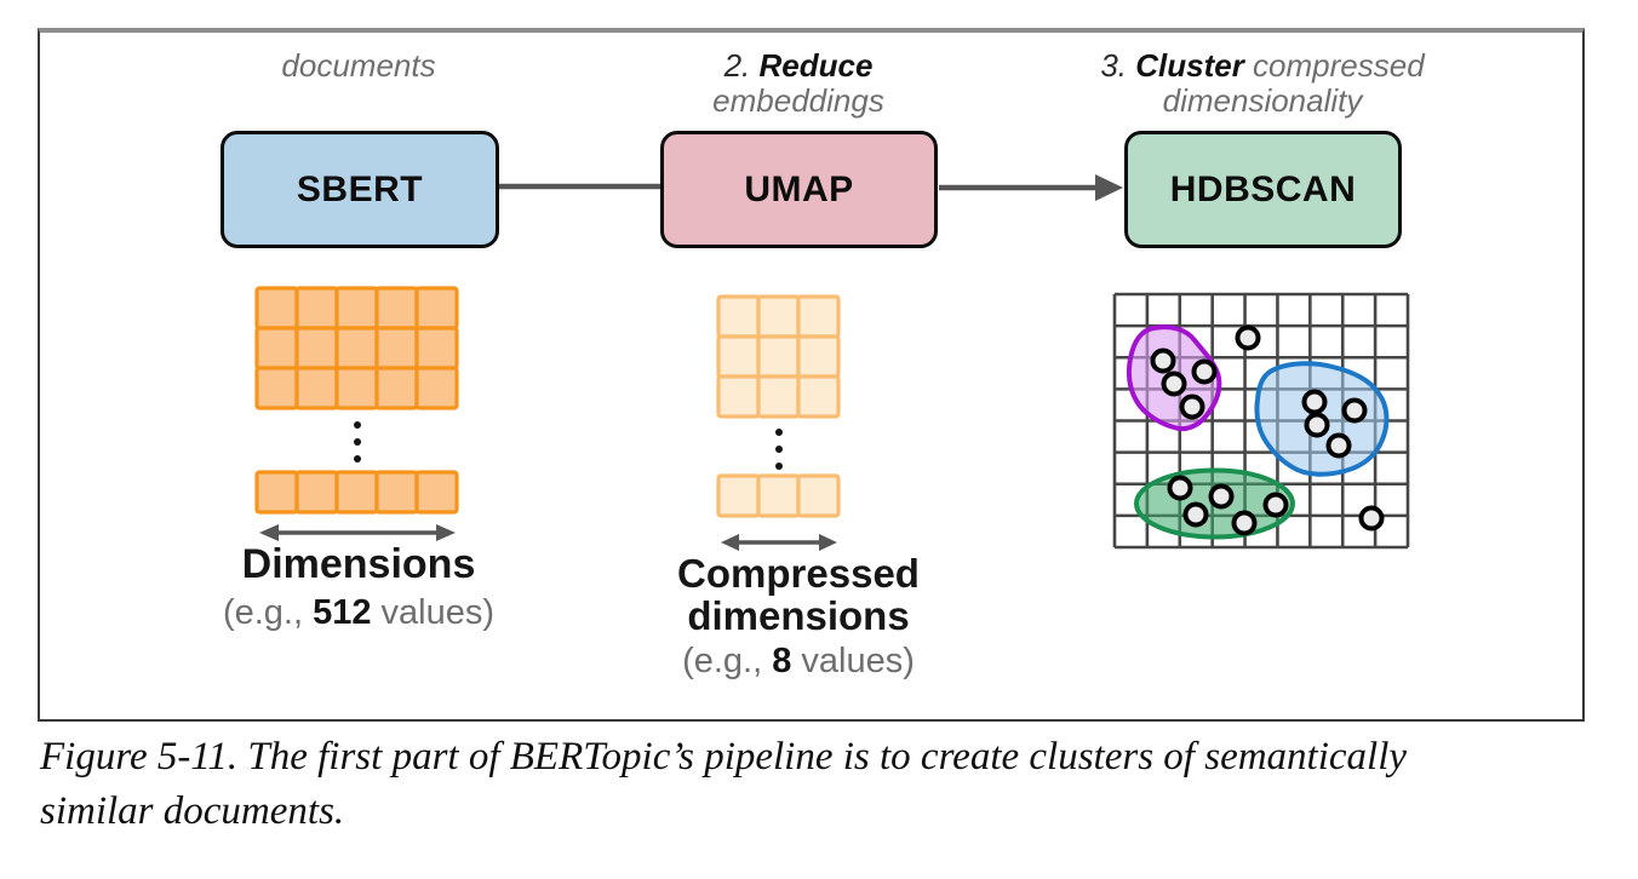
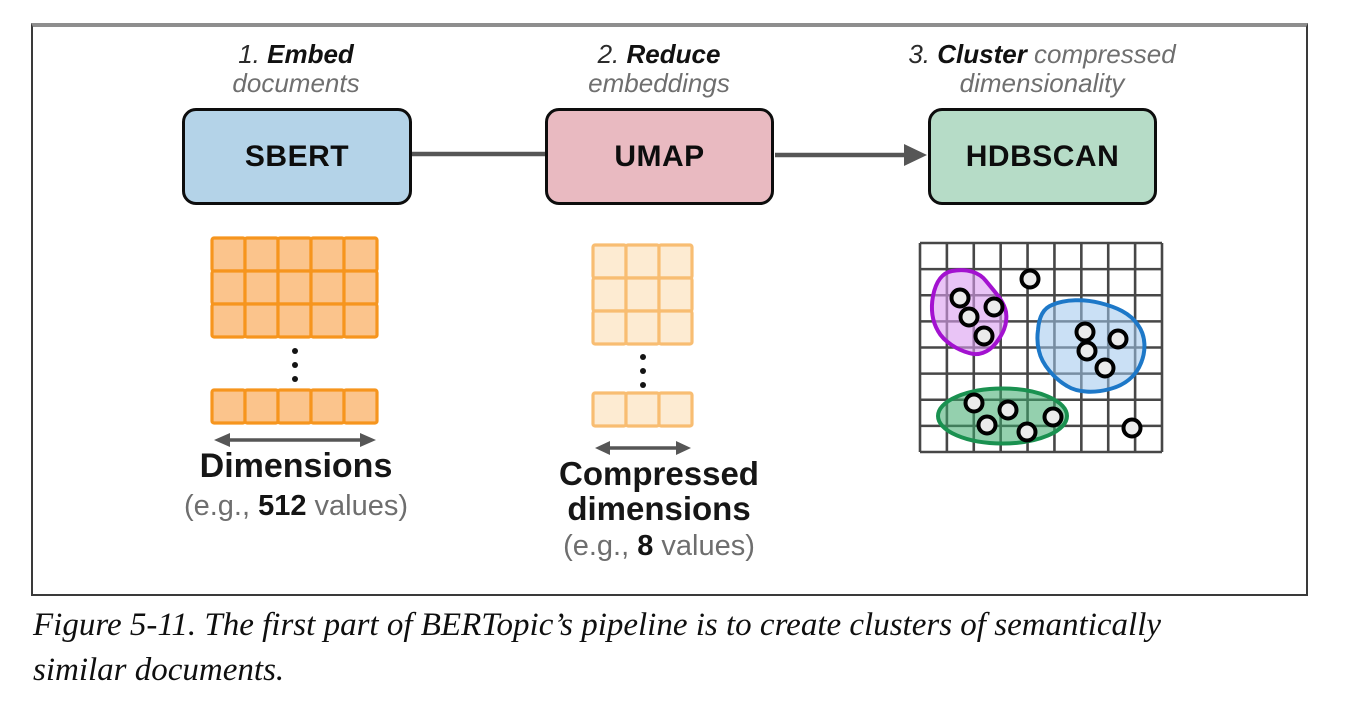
+ 1. Embed
  documents
  2. Reduce
  embeddings
  3. Cluster compressed
  dimensionality
  SBERT
  UMAP
  HDBSCAN
  Dimensions
  (e.g., 512 values)
  Compressed
  dimensions
  (e.g., 8 values)
  Figure 5-11. The first part of BERTopic’s pipeline is to create clusters of semantically
  similar documents.
